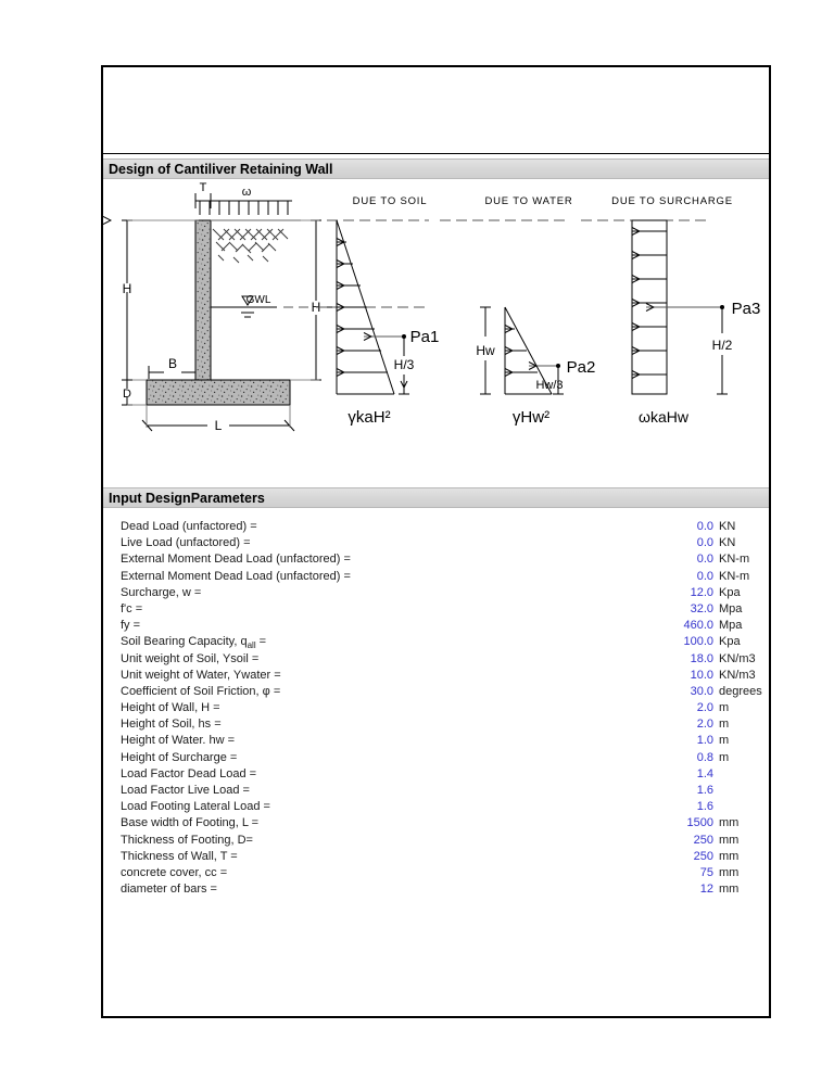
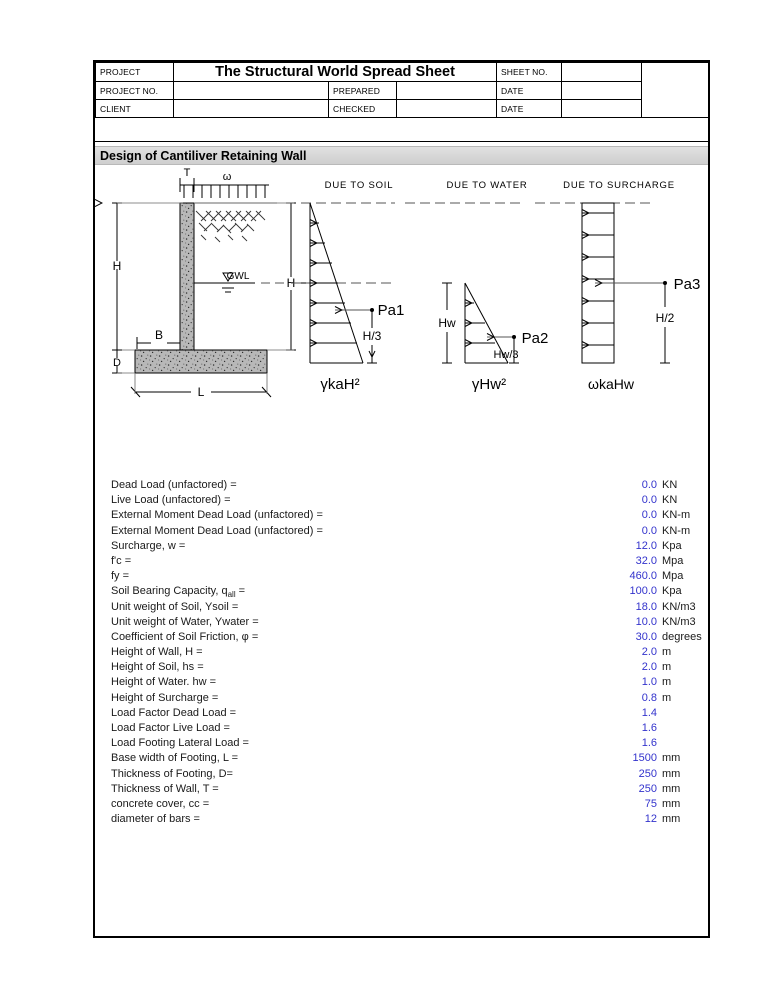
+ PROJECT	The Structural World Spread Sheet	SHEET NO.
+ PROJECT NO.		PREPARED		DATE
+ CLIENT		CHECKED		DATE
  Design of Cantiliver Retaining Wall
  T
  ω
  H
  B
  D
  L
  GWL
  DUE TO SOIL
  Pa1
  H/3
  γkaH²
  DUE TO WATER
  Hw
  Pa2
  Hw/3
  γHw²
  DUE TO SURCHARGE
  Pa3
  H/2
  ωkaHw
- Input DesignParameters
  Dead Load (unfactored) =
  0.0
  KN
  Live Load (unfactored) =
  0.0
  KN
  External Moment Dead Load (unfactored) =
  0.0
  KN-m
  External Moment Dead Load (unfactored) =
  0.0
  KN-m
  Surcharge, w =
  12.0
  Kpa
  f'c =
  32.0
  Mpa
  fy =
  460.0
  Mpa
  Soil Bearing Capacity, qall =
  100.0
  Kpa
  Unit weight of Soil, Ysoil =
  18.0
  KN/m3
  Unit weight of Water, Ywater =
  10.0
  KN/m3
  Coefficient of Soil Friction, φ =
  30.0
  degrees
  Height of Wall, H =
  2.0
  m
  Height of Soil, hs =
  2.0
  m
  Height of Water. hw =
  1.0
  m
  Height of Surcharge =
  0.8
  m
  Load Factor Dead Load =
  1.4
  Load Factor Live Load =
  1.6
  Load Footing Lateral Load =
  1.6
  Base width of Footing, L =
  1500
  mm
  Thickness of Footing, D=
  250
  mm
  Thickness of Wall, T =
  250
  mm
  concrete cover, cc =
  75
  mm
  diameter of bars =
  12
  mm
